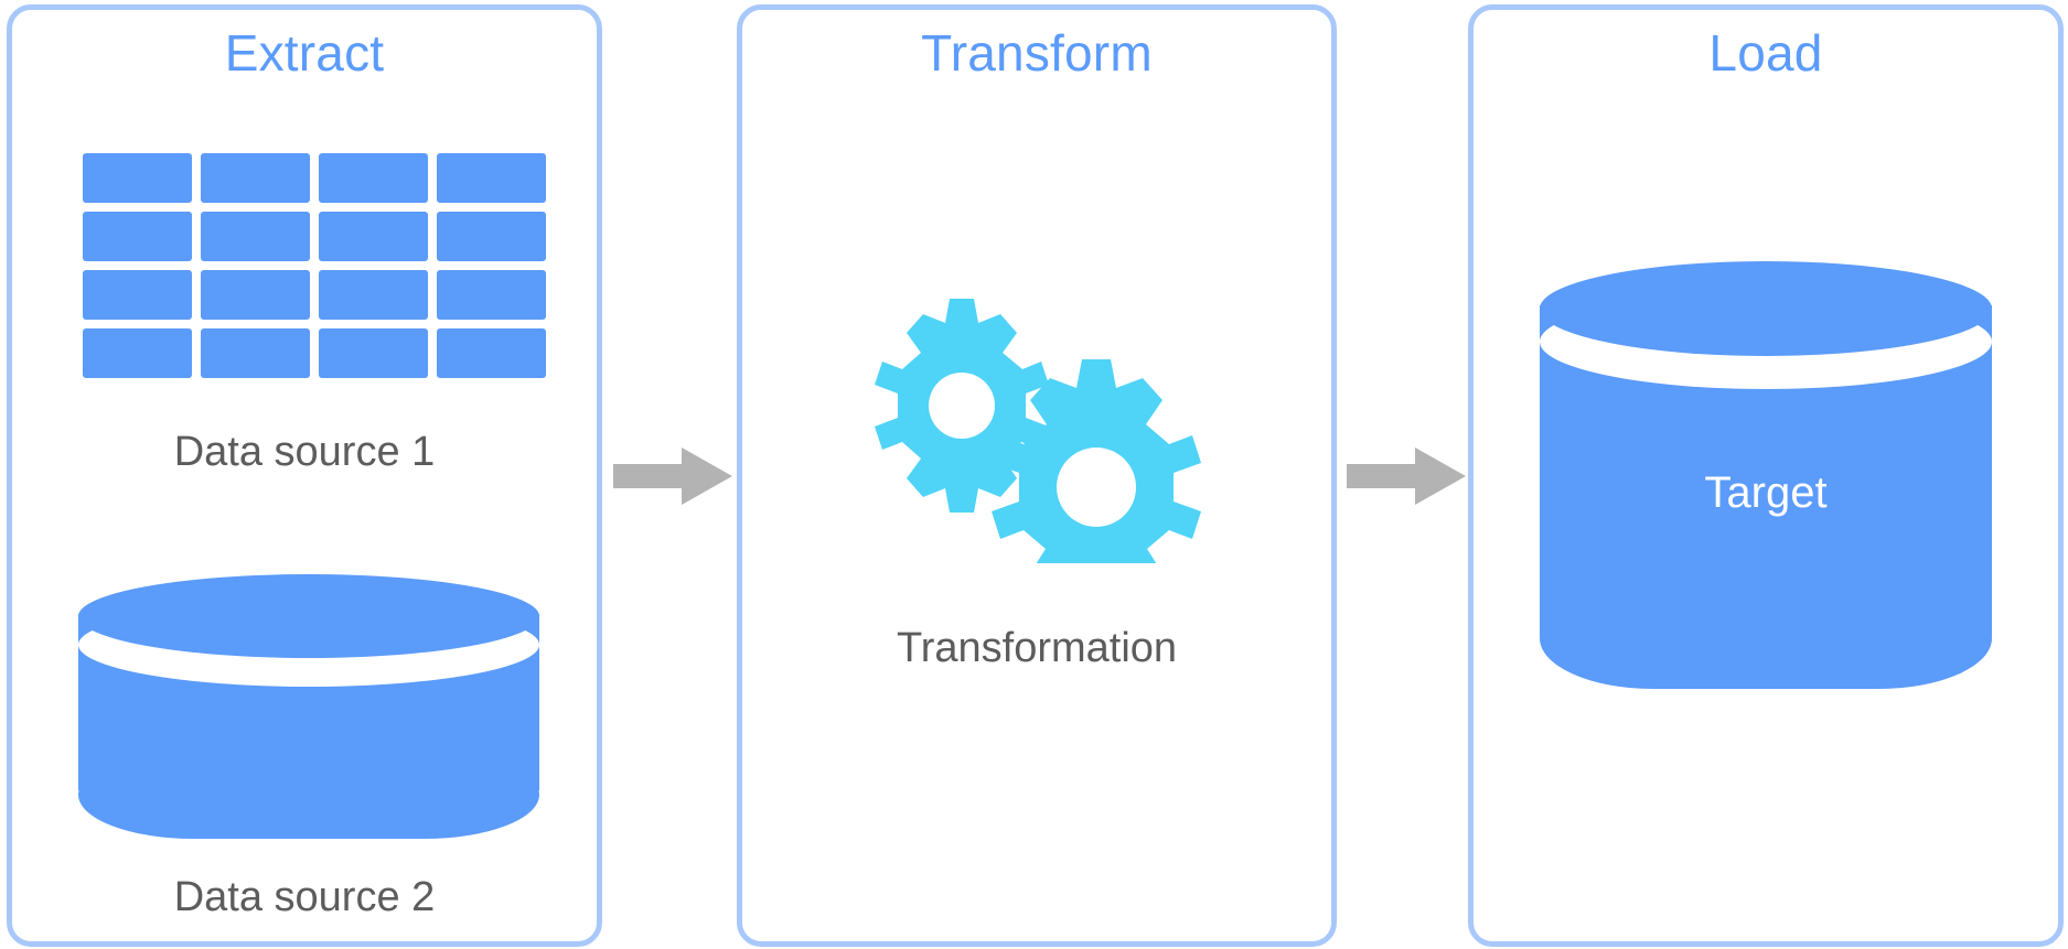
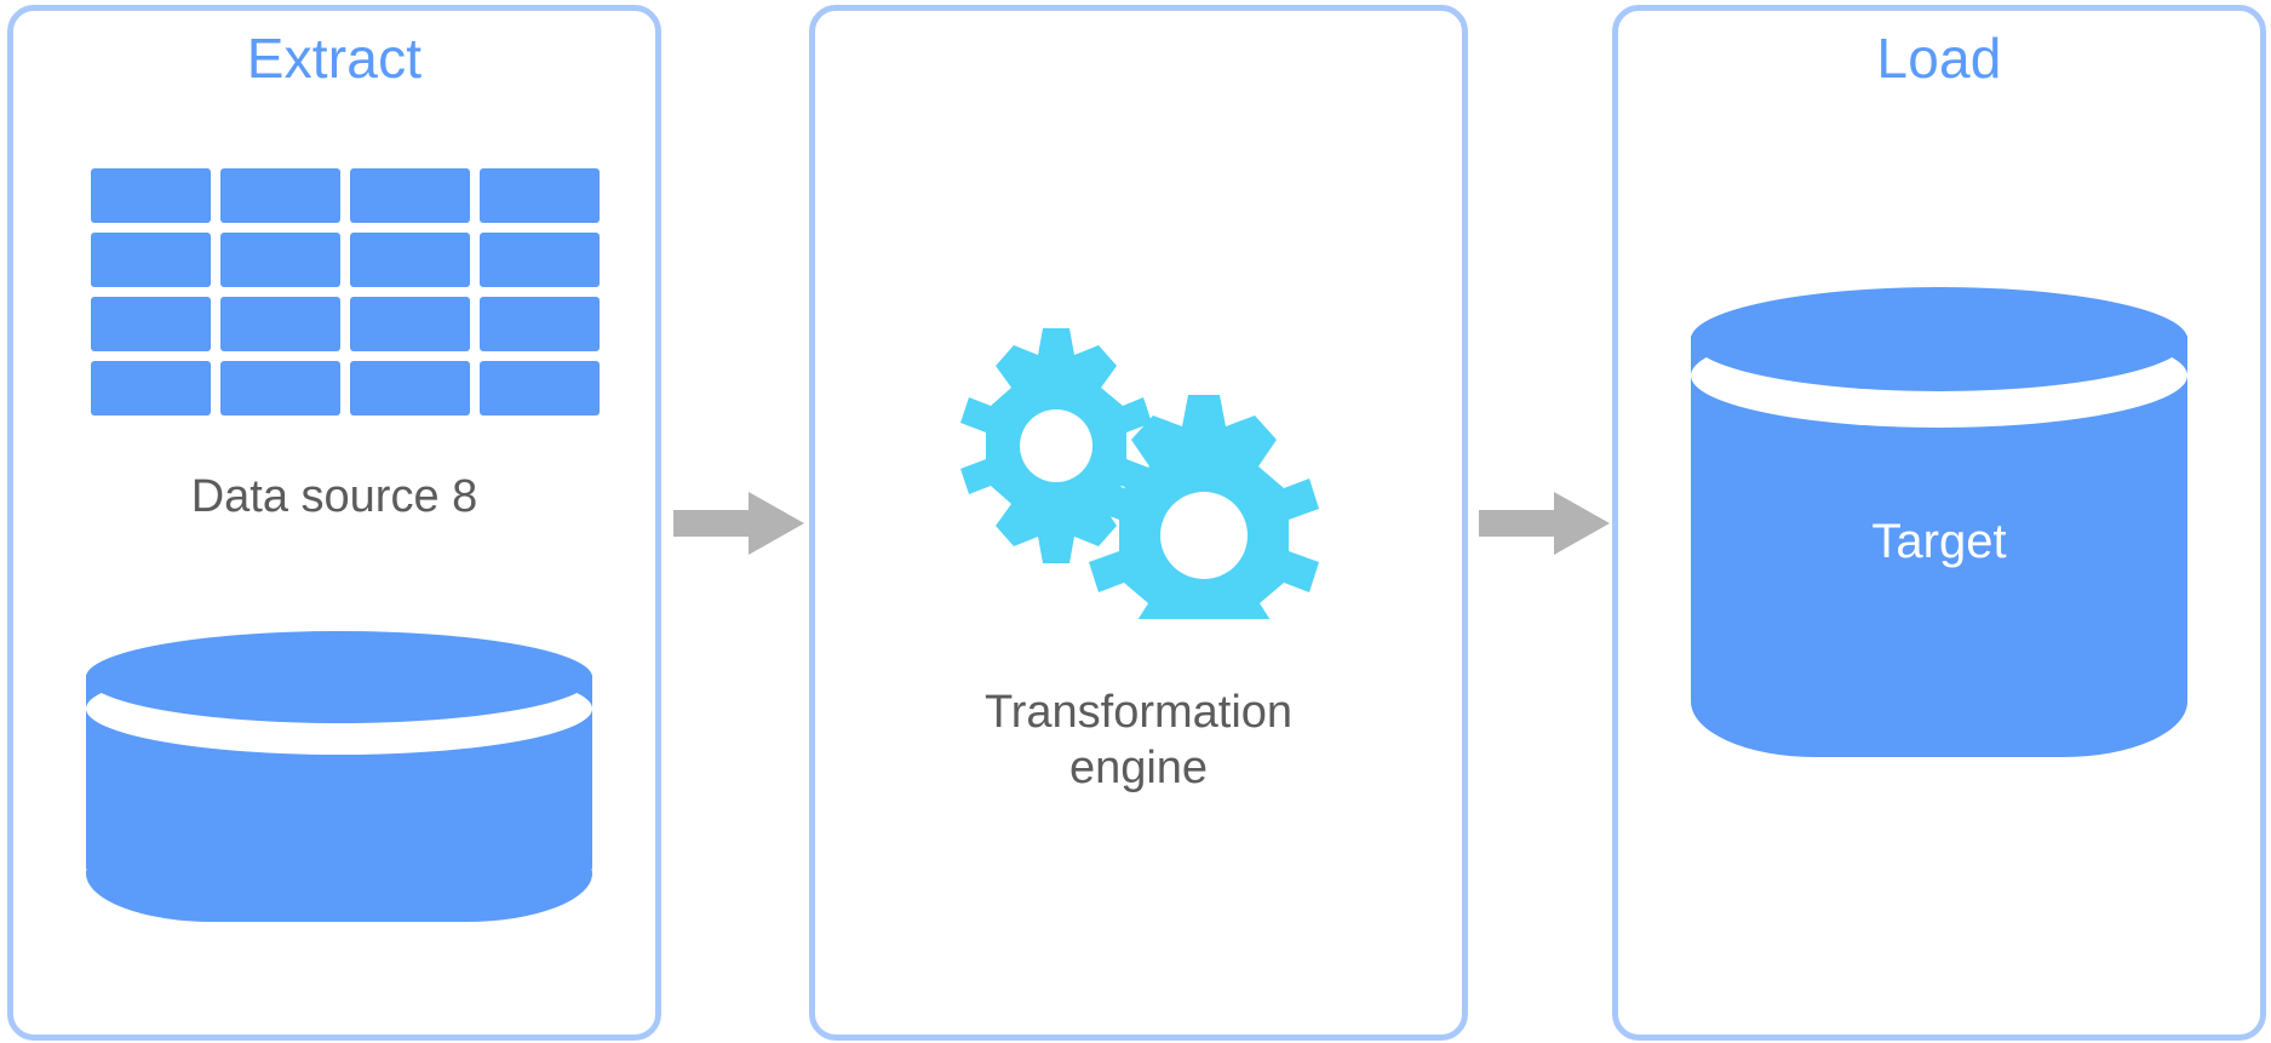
  Extract
- Data source 1
+ Data source 8
- Data source 2
- Transform
  Transformation
+ engine
  Load
  Target
